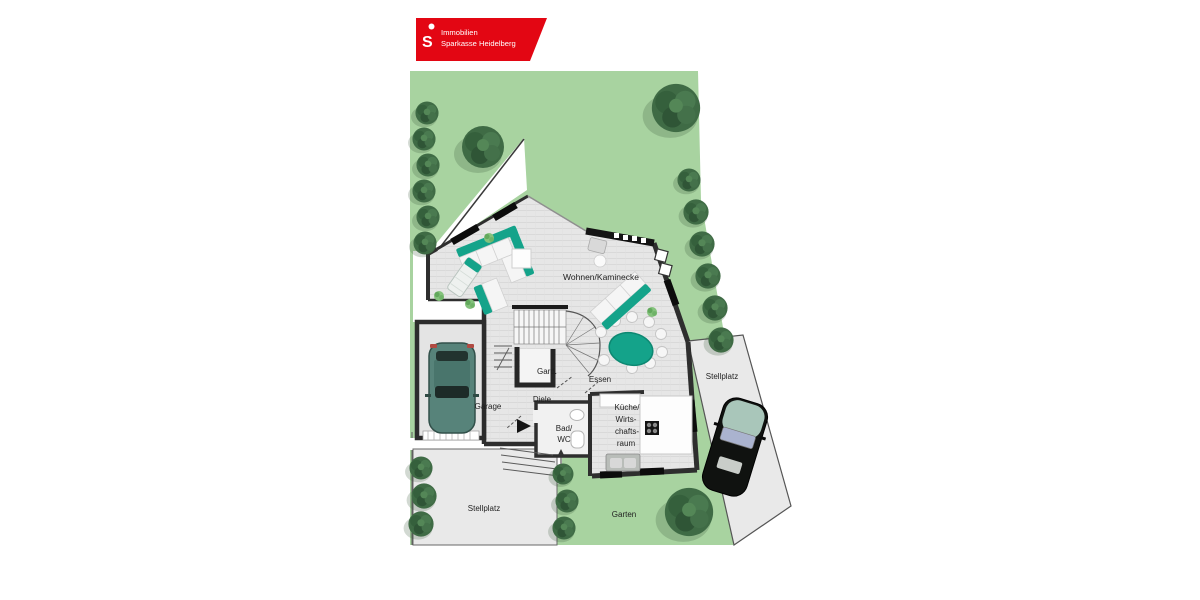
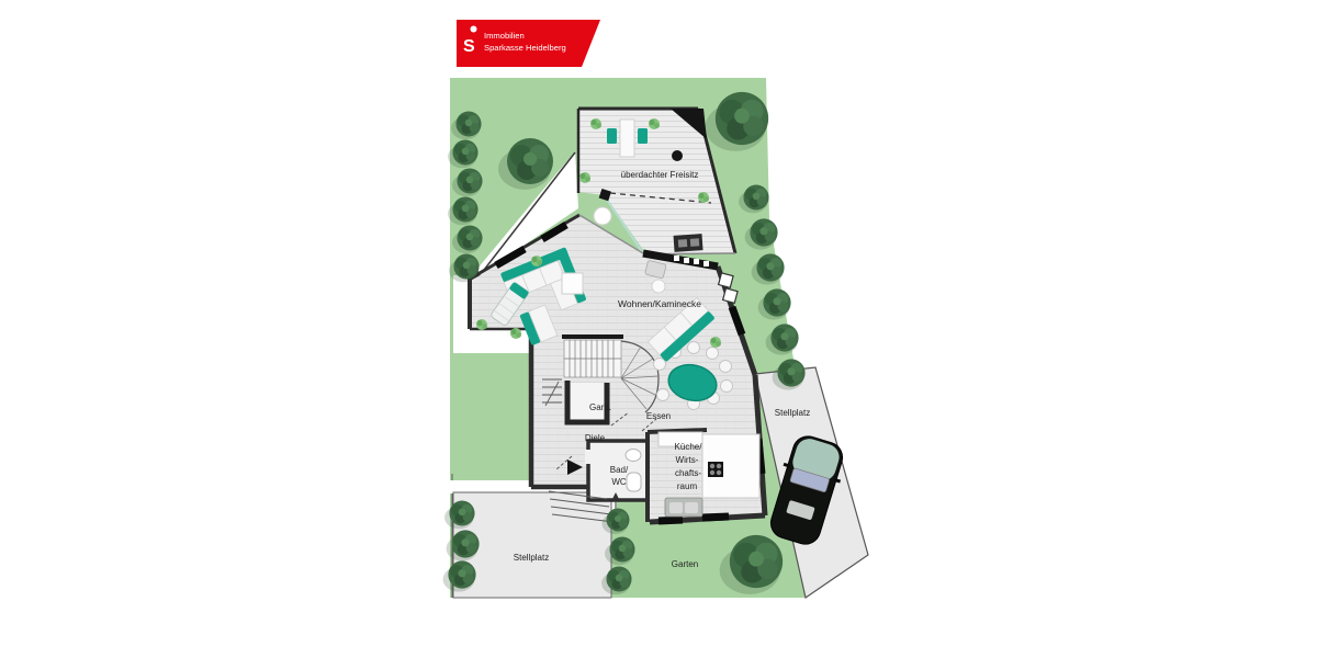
  Stellplatz
  Stellplatz
+ überdachter Freisitz
  Bad/
  WC
  Küche/
  Wirts-
  chafts-
  raum
  Essen
  Wohnen/Kaminecke
  Gard.
  Diele
- Garage
  Garten
  S
  Immobilien
  Sparkasse Heidelberg
